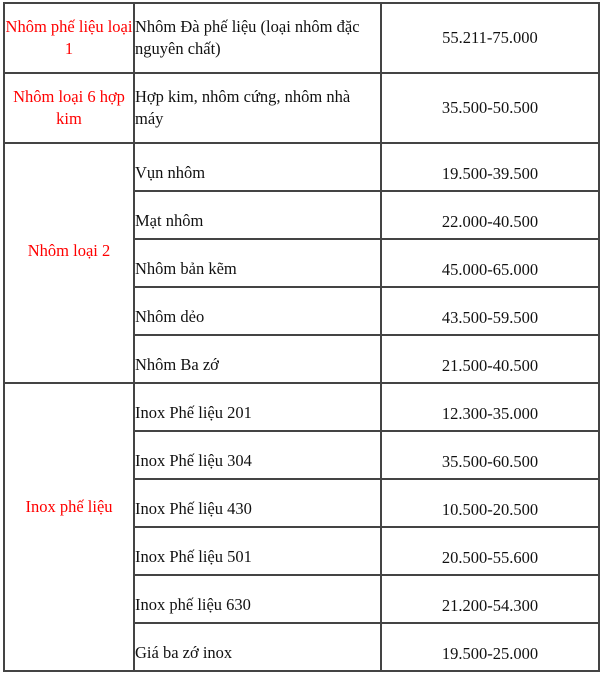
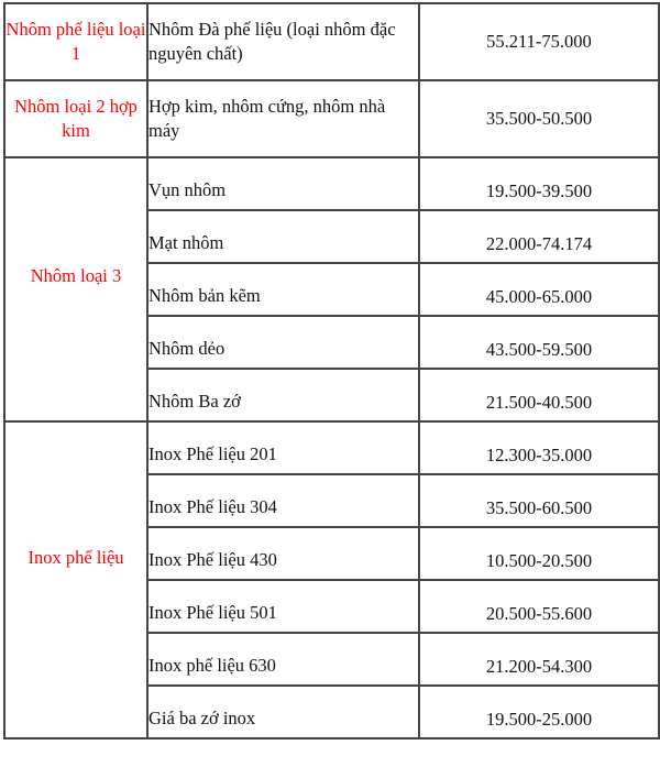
  Nhôm phế liệu loại 1	Nhôm Đà phế liệu (loại nhôm đặc nguyên chất)	55.211-75.000
- Nhôm loại 6 hợp kim	Hợp kim, nhôm cứng, nhôm nhà máy	35.500-50.500
+ Nhôm loại 2 hợp kim	Hợp kim, nhôm cứng, nhôm nhà máy	35.500-50.500
- Nhôm loại 2	Vụn nhôm	19.500-39.500
+ Nhôm loại 3	Vụn nhôm	19.500-39.500
- Mạt nhôm	22.000-40.500
+ Mạt nhôm	22.000-74.174
  Nhôm bản kẽm	45.000-65.000
  Nhôm dẻo	43.500-59.500
  Nhôm Ba zớ	21.500-40.500
  Inox phế liệu	Inox Phế liệu 201	12.300-35.000
  Inox Phế liệu 304	35.500-60.500
  Inox Phế liệu 430	10.500-20.500
  Inox Phế liệu 501	20.500-55.600
  Inox phế liệu 630	21.200-54.300
  Giá ba zớ inox	19.500-25.000
